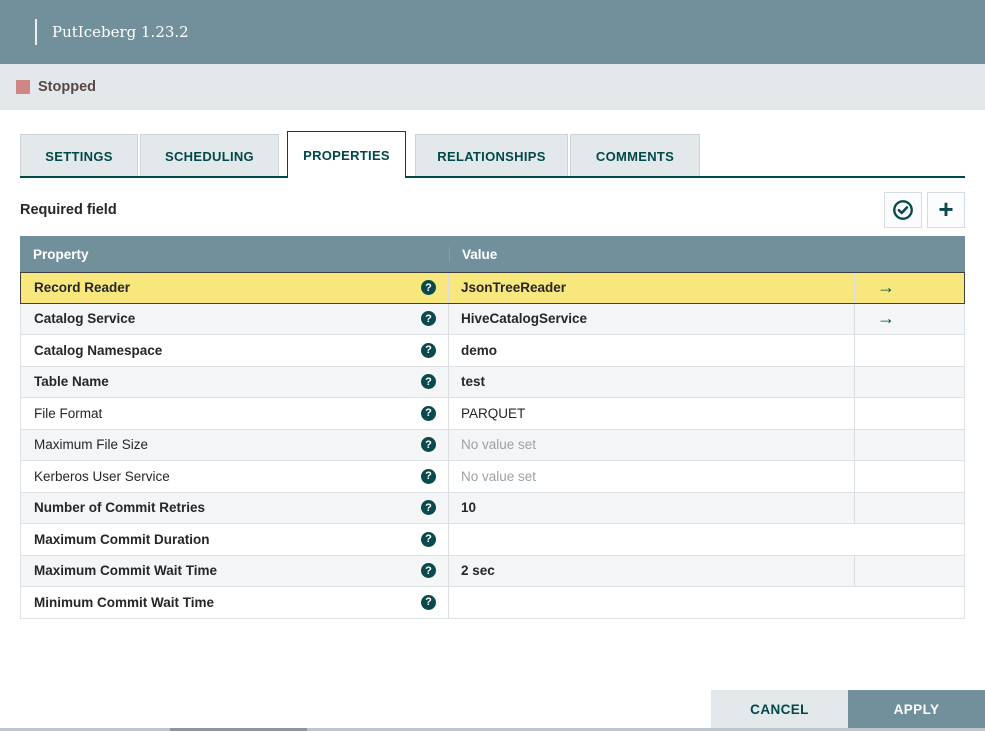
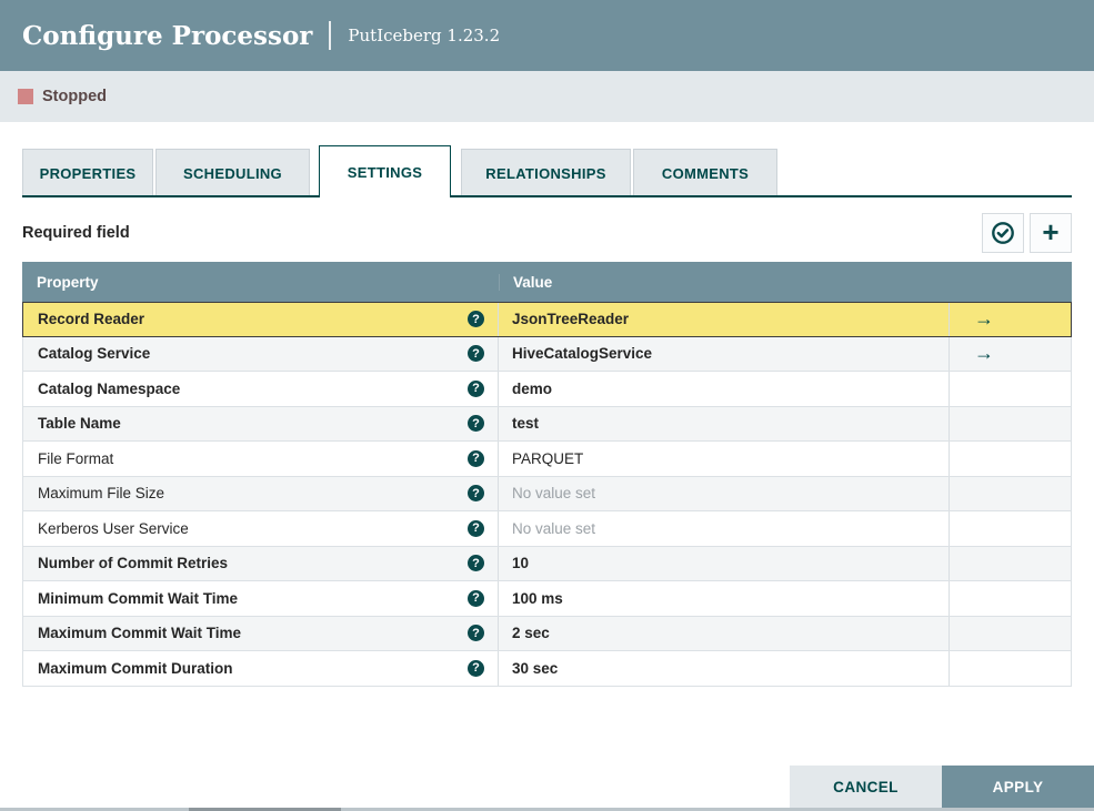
+ Configure Processor
  PutIceberg 1.23.2
  Stopped
- SETTINGS
+ PROPERTIES
  SCHEDULING
- PROPERTIES
+ SETTINGS
  RELATIONSHIPS
  COMMENTS
  Required field
  +
  Property
  Value
  Record Reader
  ?
  JsonTreeReader
  →
  Catalog Service
  ?
  HiveCatalogService
  →
  Catalog Namespace
  ?
  demo
  Table Name
  ?
  test
  File Format
  ?
  PARQUET
  Maximum File Size
  ?
  No value set
  Kerberos User Service
  ?
  No value set
  Number of Commit Retries
  ?
  10
- Maximum Commit Duration
+ Minimum Commit Wait Time
  ?
+ 100 ms
  Maximum Commit Wait Time
  ?
  2 sec
- Minimum Commit Wait Time
+ Maximum Commit Duration
  ?
+ 30 sec
  CANCEL
  APPLY
